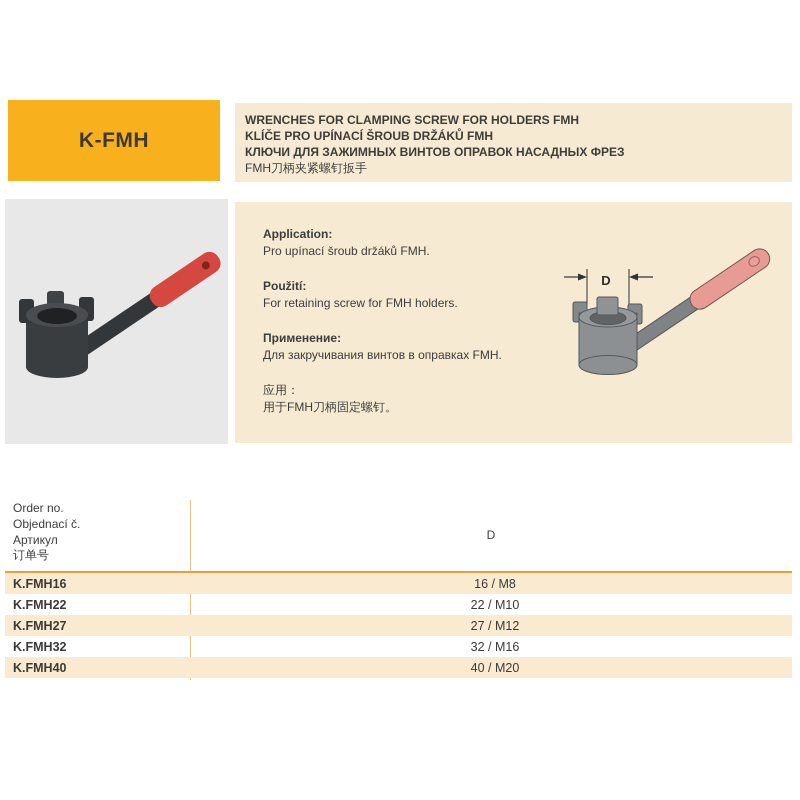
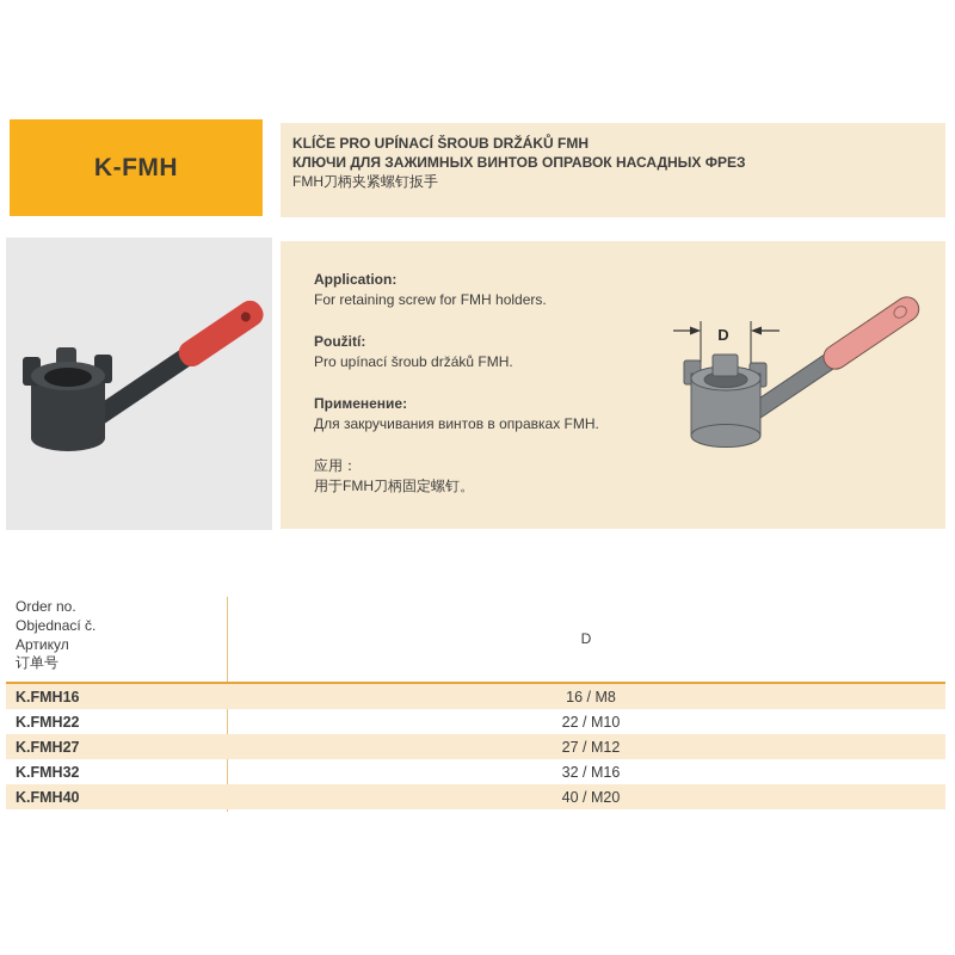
  K-FMH
- WRENCHES FOR CLAMPING SCREW FOR HOLDERS FMH
  KLÍČE PRO UPÍNACÍ ŠROUB DRŽÁKŮ FMH
  КЛЮЧИ ДЛЯ ЗАЖИМНЫХ ВИНТОВ ОПРАВОК НАСАДНЫХ ФРЕЗ
  FMH刀柄夹紧螺钉扳手
  Application:
- Pro upínací šroub držáků FMH.
+ For retaining screw for FMH holders.
  Použití:
- For retaining screw for FMH holders.
+ Pro upínací šroub držáků FMH.
  Применение:
  Для закручивания винтов в оправках FMH.
  应用：
  用于FMH刀柄固定螺钉。
  D
  Order no.
  Objednací č.
  Артикул
  订单号
  D
  K.FMH16
  16 / M8
  K.FMH22
  22 / M10
  K.FMH27
  27 / M12
  K.FMH32
  32 / M16
  K.FMH40
  40 / M20
